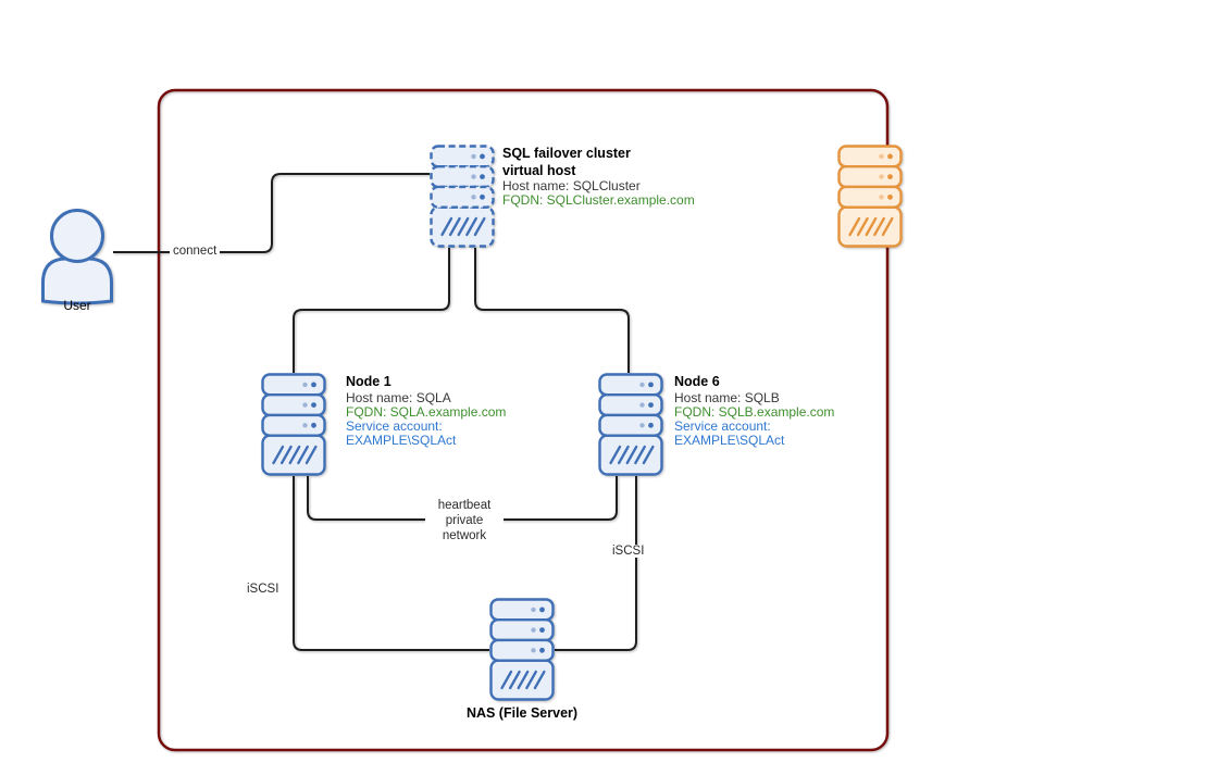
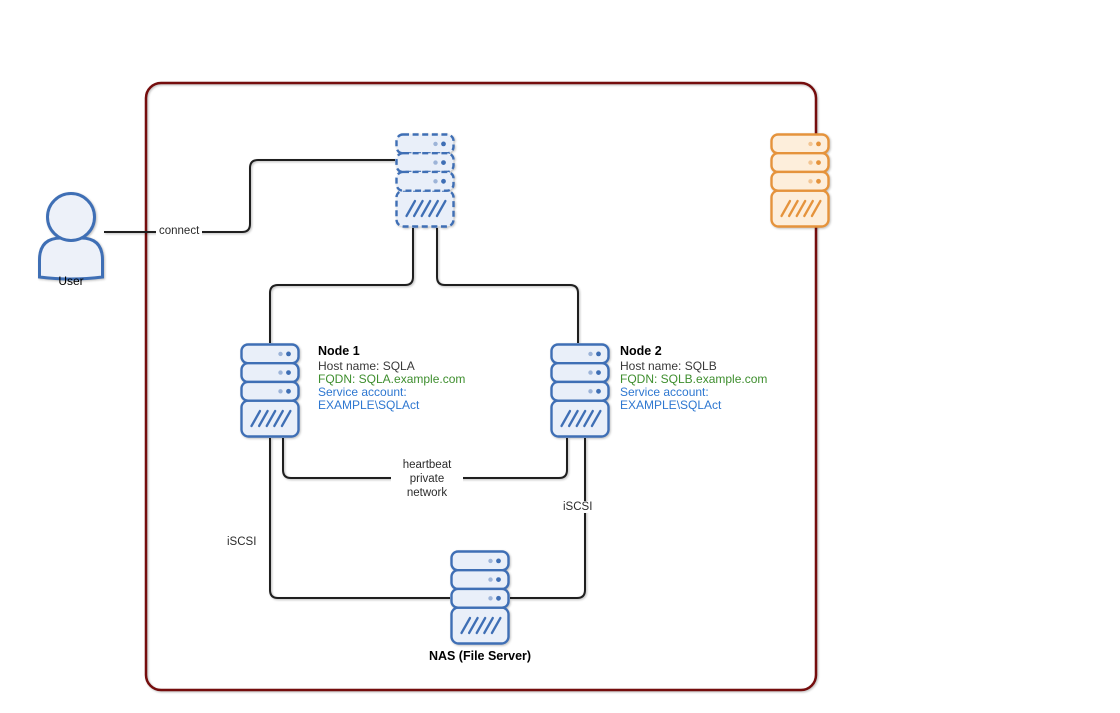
  User
- SQL failover cluster
- virtual host
- Host name: SQLCluster
- FQDN: SQLCluster.example.com
  Node 1
  Host name: SQLA
  FQDN: SQLA.example.com
  Service account:
  EXAMPLE\SQLAct
- Node 6
+ Node 2
  Host name: SQLB
  FQDN: SQLB.example.com
  Service account:
  EXAMPLE\SQLAct
  NAS (File Server)
  connect
  heartbeat
  private
  network
  iSCSI
  iSCSI
